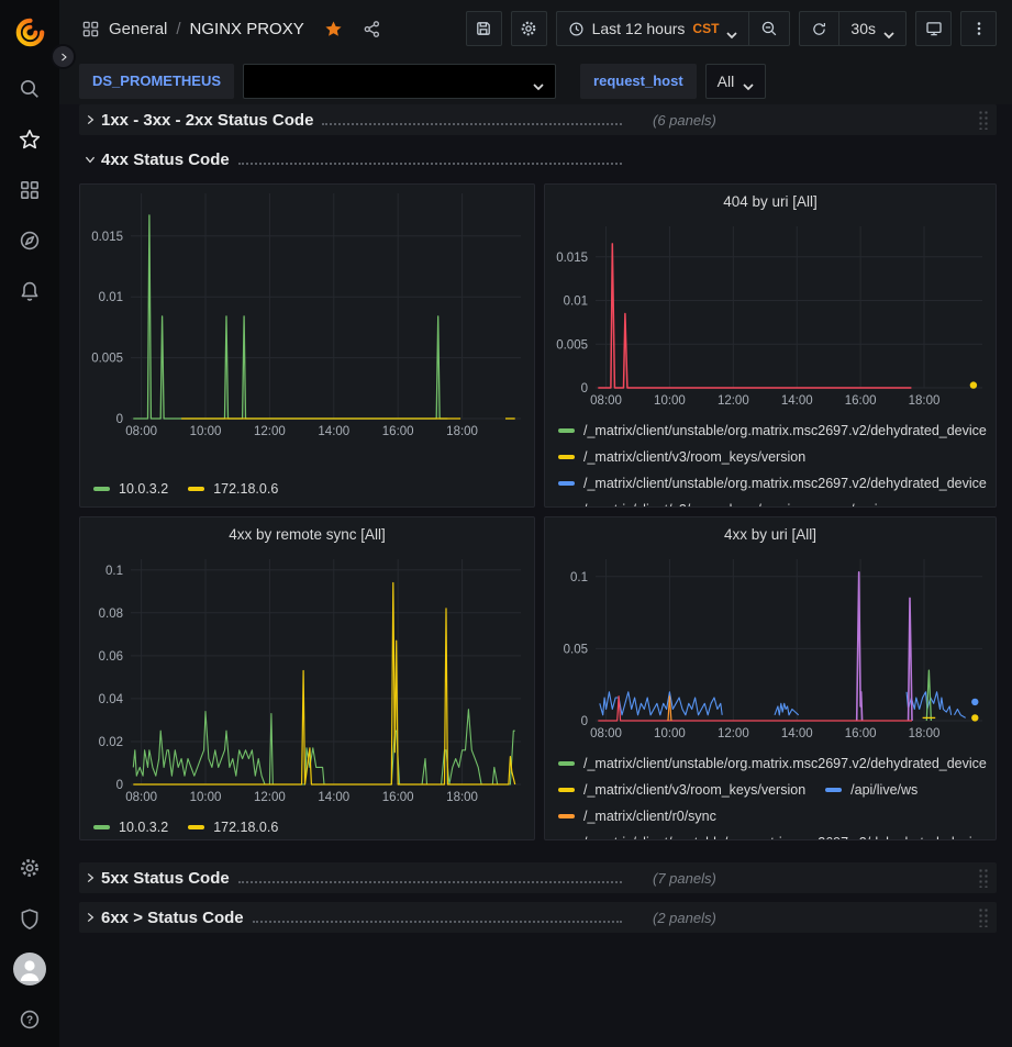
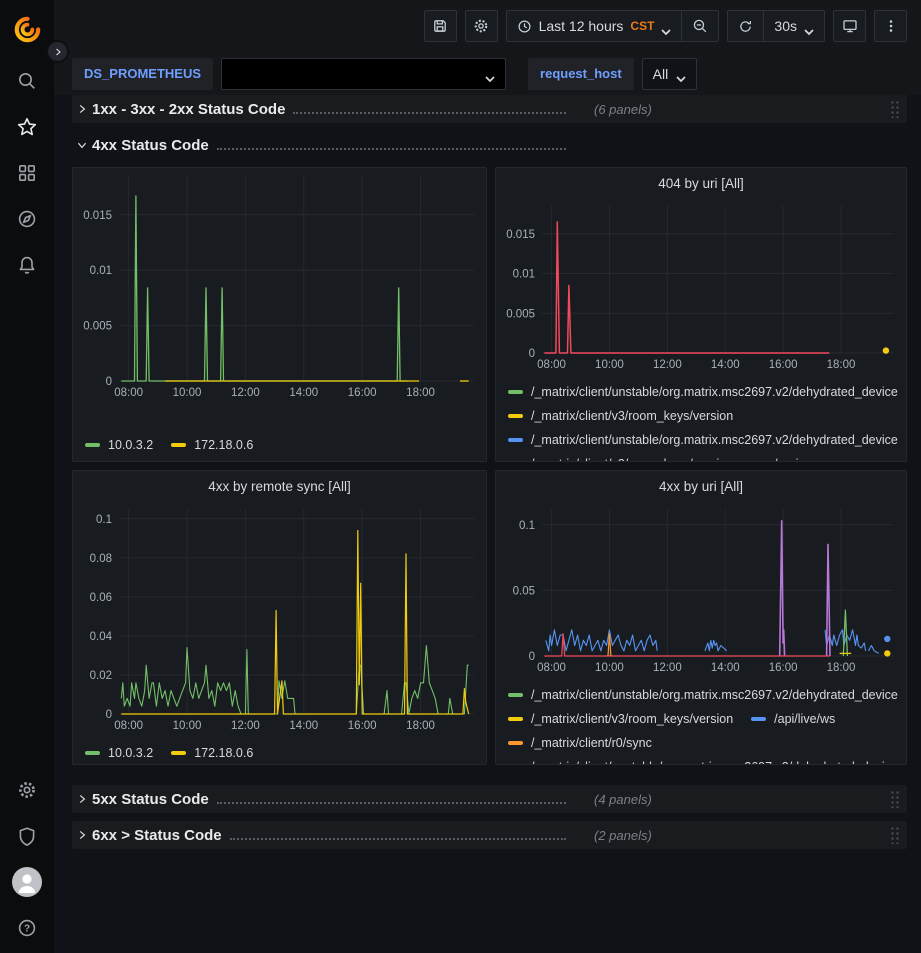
  ?
- General
- /
- NGINX PROXY
  Last 12 hours
  CST
  30s
  DS_PROMETHEUS
  request_host
  All
  1xx - 3xx - 2xx Status Code
  (6 panels)
  4xx Status Code
  08:00
  10:00
  12:00
  14:00
  16:00
  18:00
  0
  0.005
  0.01
  0.015
  10.0.3.2
  172.18.0.6
  404 by uri [All]
  08:00
  10:00
  12:00
  14:00
  16:00
  18:00
  0
  0.005
  0.01
  0.015
  /_matrix/client/unstable/org.matrix.msc2697.v2/dehydrated_device
  /_matrix/client/v3/room_keys/version
  /_matrix/client/unstable/org.matrix.msc2697.v2/dehydrated_device
  4xx by remote sync [All]
  08:00
  10:00
  12:00
  14:00
  16:00
  18:00
  0
  0.02
  0.04
  0.06
  0.08
  0.1
  10.0.3.2
  172.18.0.6
  4xx by uri [All]
  08:00
  10:00
  12:00
  14:00
  16:00
  18:00
  0
  0.05
  0.1
  /_matrix/client/unstable/org.matrix.msc2697.v2/dehydrated_device
  /_matrix/client/v3/room_keys/version
  /api/live/ws
  /_matrix/client/r0/sync
  5xx Status Code
- (7 panels)
+ (4 panels)
  6xx > Status Code
  (2 panels)
